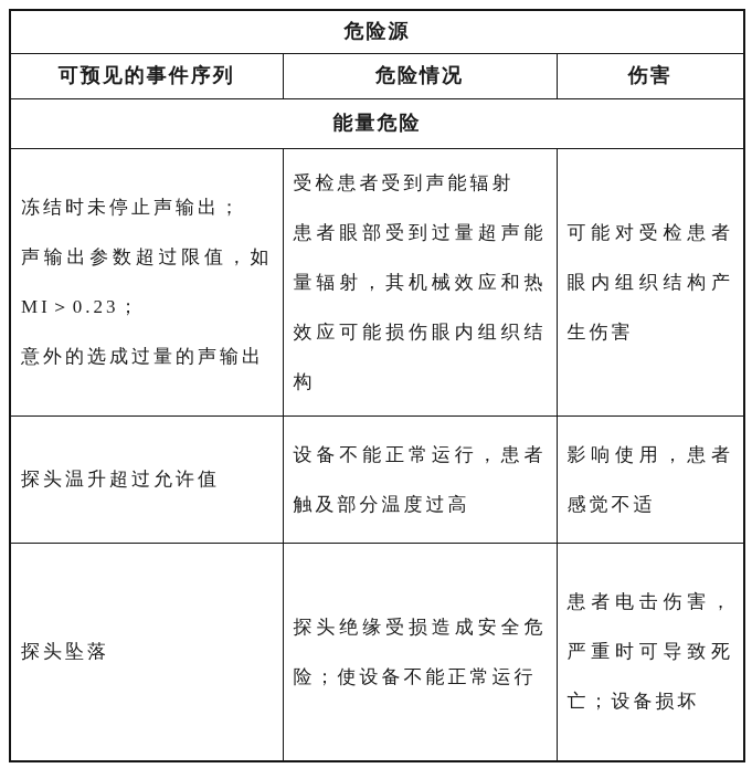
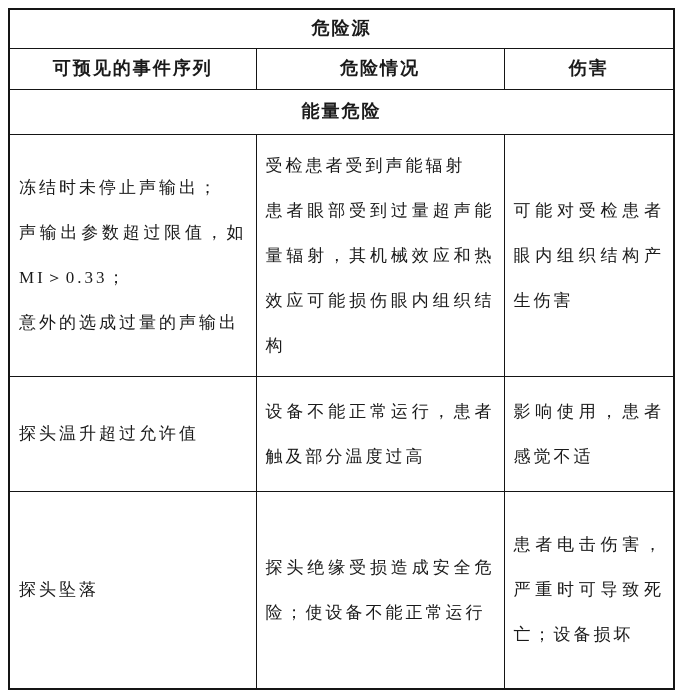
  危险源
  可预见的事件序列	危险情况	伤害
  能量危险
- 冻结时未停止声输出； 声输出参数超过限值，如MI＞0.23； 意外的选成过量的声输出	受检患者受到声能辐射 患者眼部受到过量超声能量辐射，其机械效应和热效应可能损伤眼内组织结构	可能对受检患者眼内组织结构产生伤害
+ 冻结时未停止声输出； 声输出参数超过限值，如MI＞0.33； 意外的选成过量的声输出	受检患者受到声能辐射 患者眼部受到过量超声能量辐射，其机械效应和热效应可能损伤眼内组织结构	可能对受检患者眼内组织结构产生伤害
  探头温升超过允许值	设备不能正常运行，患者触及部分温度过高	影响使用，患者感觉不适
  探头坠落	探头绝缘受损造成安全危险；使设备不能正常运行	患者电击伤害，严重时可导致死亡；设备损坏
